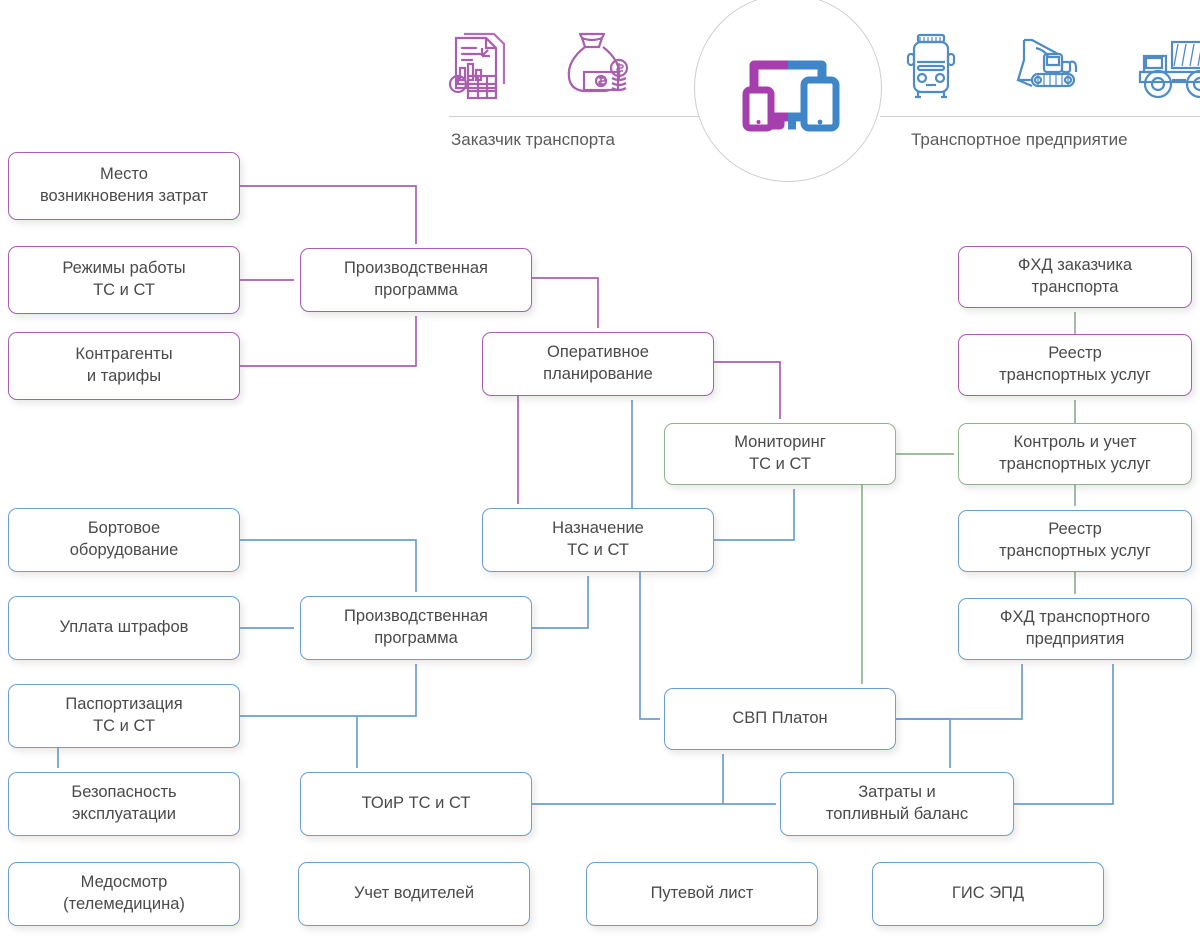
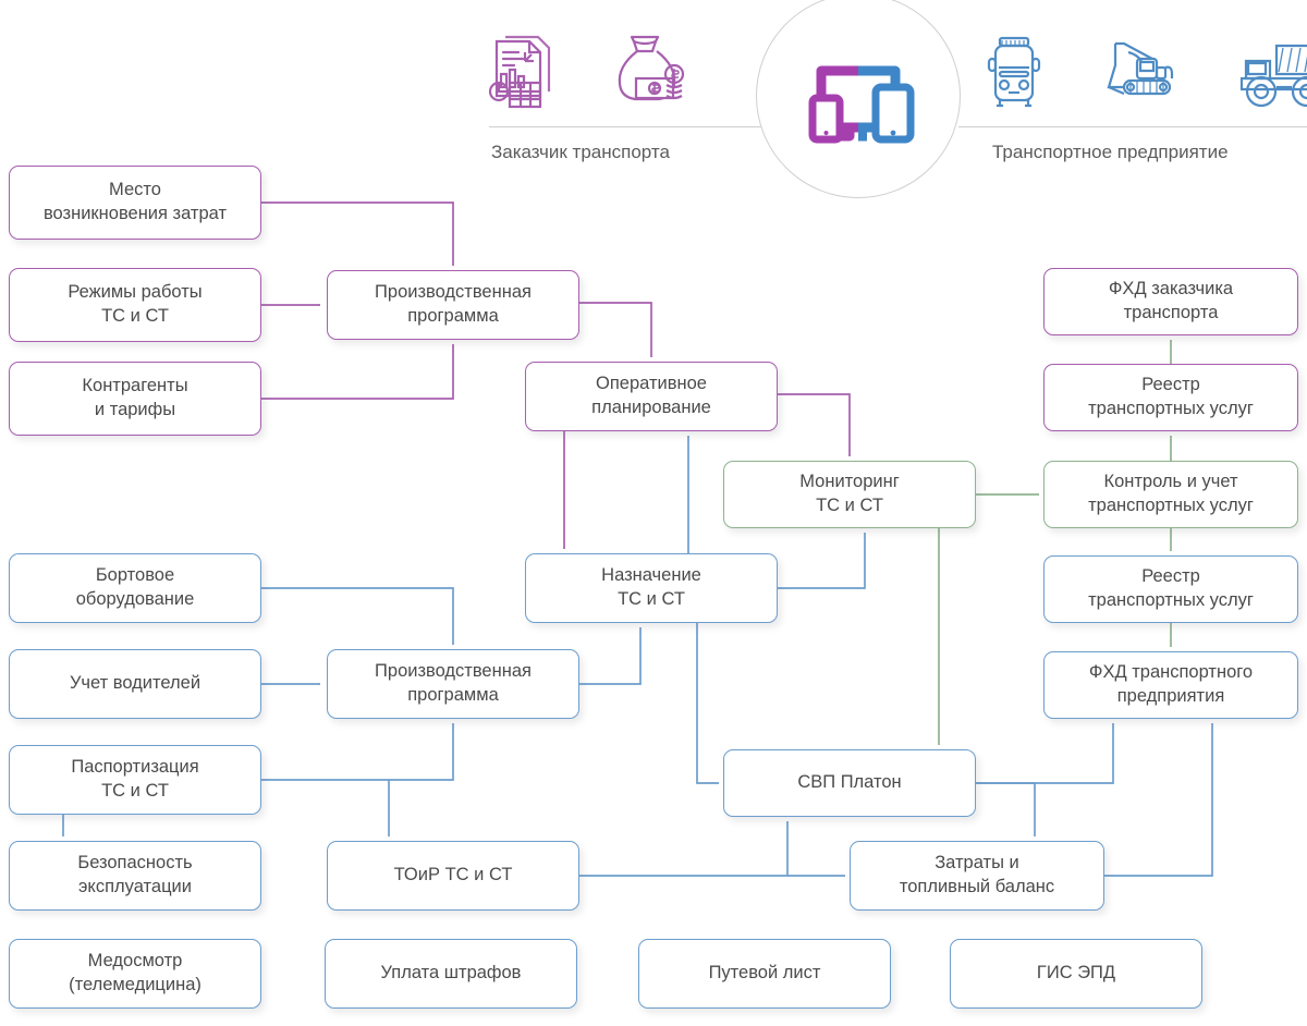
  Заказчик транспорта
  Транспортное предприятие
  Место
  возникновения затрат
  Режимы работы
  ТС и СТ
  Контрагенты
  и тарифы
  Производственная
  программа
  Оперативное
  планирование
  Мониторинг
  ТС и СТ
  ФХД заказчика
  транспорта
  Реестр
  транспортных услуг
  Контроль и учет
  транспортных услуг
  Реестр
  транспортных услуг
  ФХД транспортного
  предприятия
  Бортовое
  оборудование
- Уплата штрафов
+ Учет водителей
  Паспортизация
  ТС и СТ
  Безопасность
  эксплуатации
  Назначение
  ТС и СТ
  Производственная
  программа
  ТОиР ТС и СТ
  СВП Платон
  Затраты и
  топливный баланс
  Медосмотр
  (телемедицина)
- Учет водителей
+ Уплата штрафов
  Путевой лист
  ГИС ЭПД
